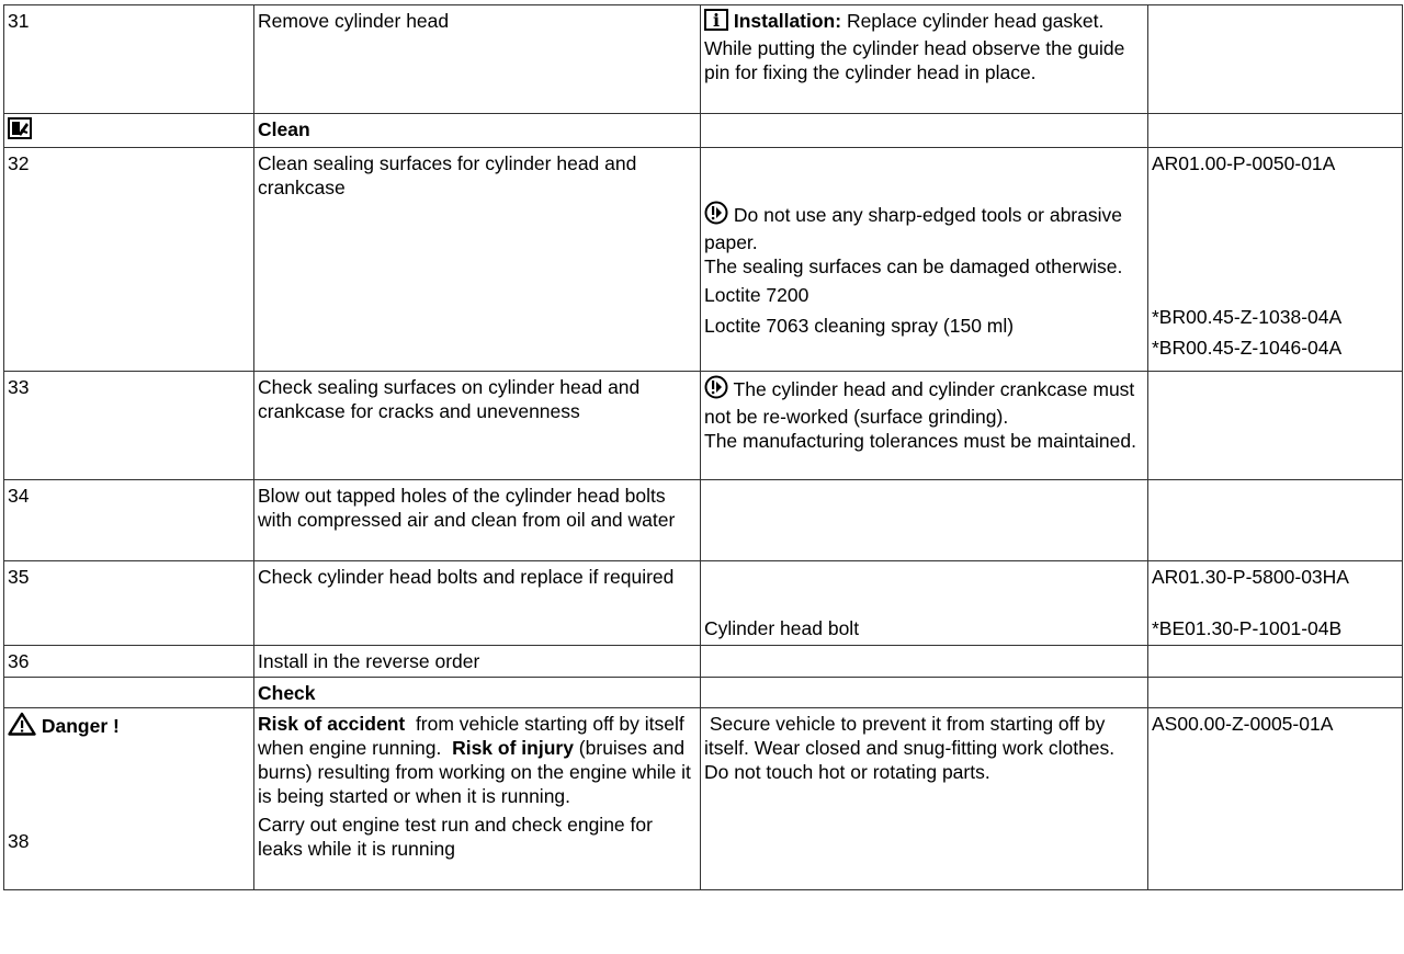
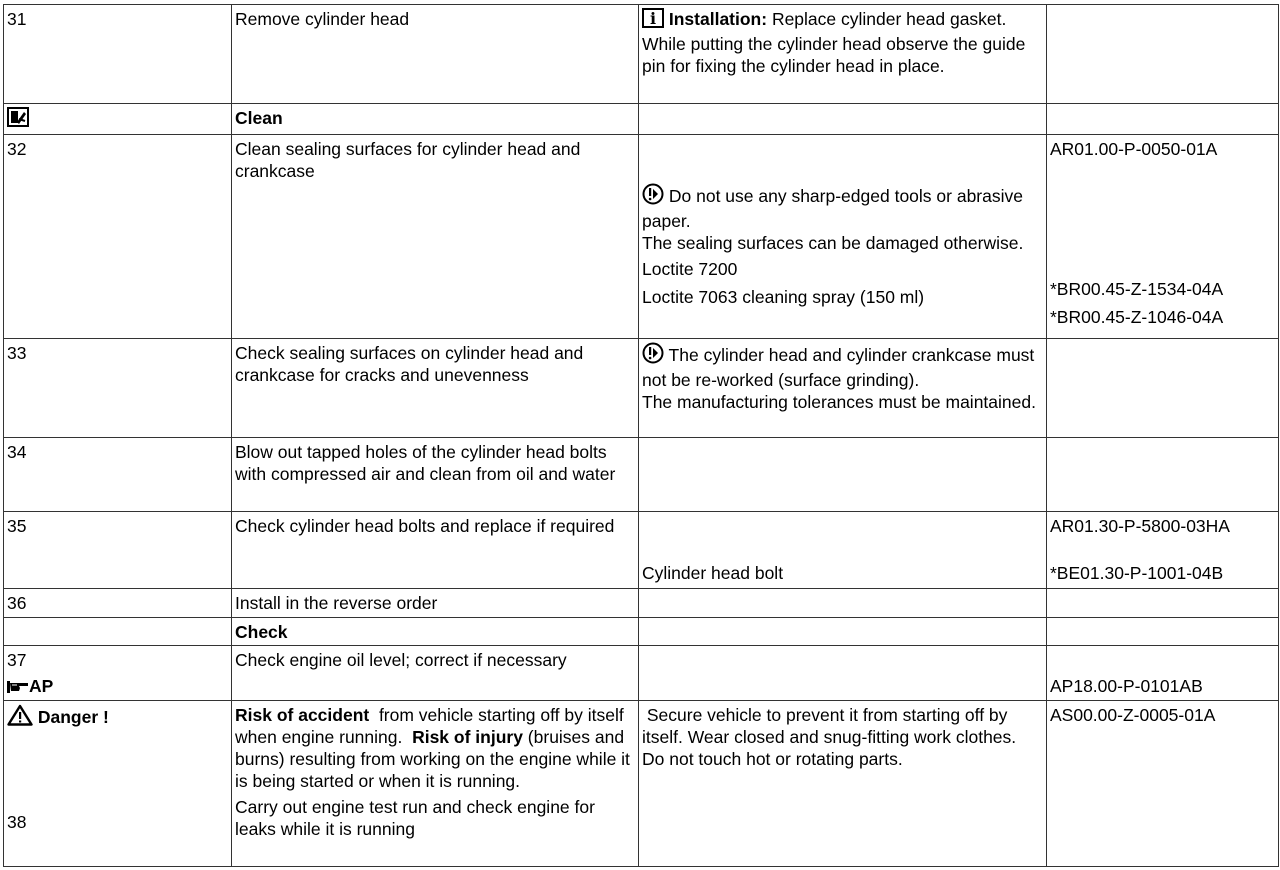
  31	Remove cylinder head	i Installation: Replace cylinder head gasket. While putting the cylinder head observe the guide pin for fixing the cylinder head in place.
  	Clean
- 32	Clean sealing surfaces for cylinder head and crankcase	Do not use any sharp-edged tools or abrasive paper. The sealing surfaces can be damaged otherwise. Loctite 7200 Loctite 7063 cleaning spray (150 ml)	AR01.00-P-0050-01A *BR00.45-Z-1038-04A *BR00.45-Z-1046-04A
+ 32	Clean sealing surfaces for cylinder head and crankcase	Do not use any sharp-edged tools or abrasive paper. The sealing surfaces can be damaged otherwise. Loctite 7200 Loctite 7063 cleaning spray (150 ml)	AR01.00-P-0050-01A *BR00.45-Z-1534-04A *BR00.45-Z-1046-04A
  33	Check sealing surfaces on cylinder head and crankcase for cracks and unevenness	The cylinder head and cylinder crankcase must not be re-worked (surface grinding). The manufacturing tolerances must be maintained.
  34	Blow out tapped holes of the cylinder head bolts with compressed air and clean from oil and water
  35	Check cylinder head bolts and replace if required	Cylinder head bolt	AR01.30-P-5800-03HA *BE01.30-P-1001-04B
  36	Install in the reverse order
  	Check
+ 37 AP	Check engine oil level; correct if necessary		AP18.00-P-0101AB
  Danger ! 38	Risk of accident from vehicle starting off by itself when engine running. Risk of injury (bruises and burns) resulting from working on the engine while it is being started or when it is running. Carry out engine test run and check engine for leaks while it is running	Secure vehicle to prevent it from starting off by itself. Wear closed and snug-fitting work clothes. Do not touch hot or rotating parts.	AS00.00-Z-0005-01A
